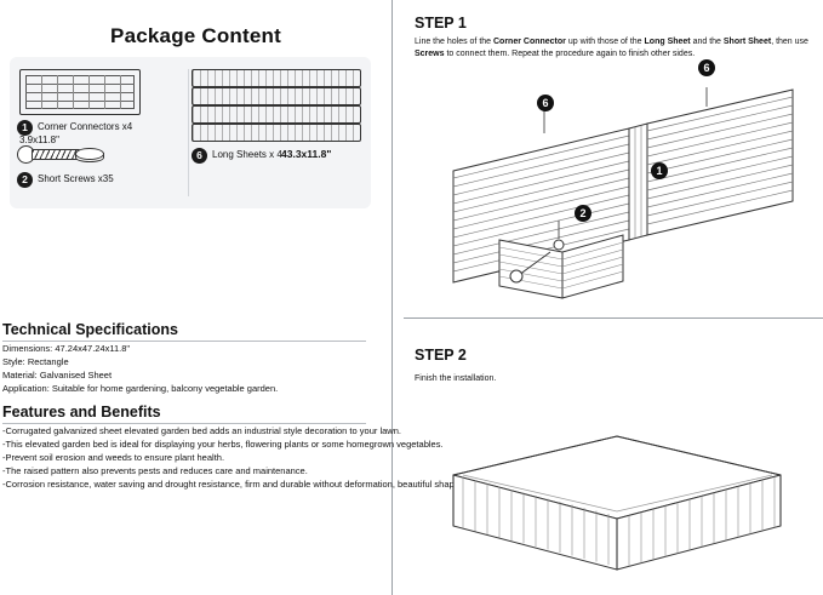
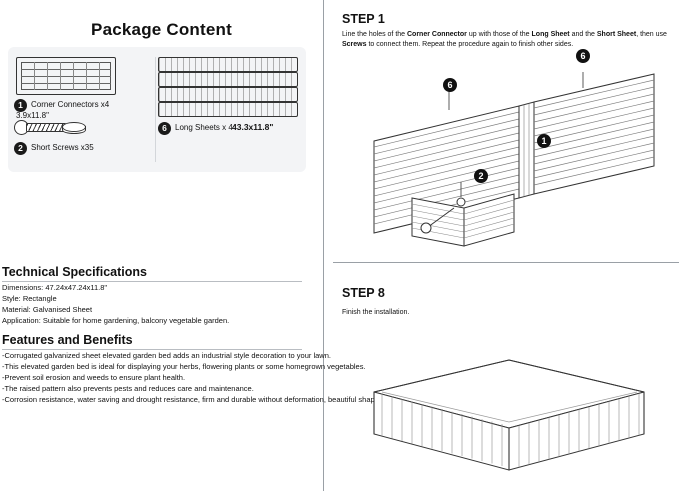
  Package Content
  1
  Corner Connectors x4
  3.9x11.8"
  2
  Short Screws x35
  6
  Long Sheets x 4
  43.3x11.8"
  Technical Specifications
  Dimensions: 47.24x47.24x11.8"
  Style: Rectangle
  Material: Galvanised Sheet
  Application: Suitable for home gardening, balcony vegetable garden.
  Features and Benefits
  -Corrugated galvanized sheet elevated garden bed adds an industrial style decoration to your lawn.
  -This elevated garden bed is ideal for displaying your herbs, flowering plants or some homegrown vegetables.
  -Prevent soil erosion and weeds to ensure plant health.
  -The raised pattern also prevents pests and reduces care and maintenance.
  -Corrosion resistance, water saving and drought resistance, firm and durable without deformation, beautiful shap
  STEP 1
  6
  6
  1
  2
- STEP 2
+ STEP 8
